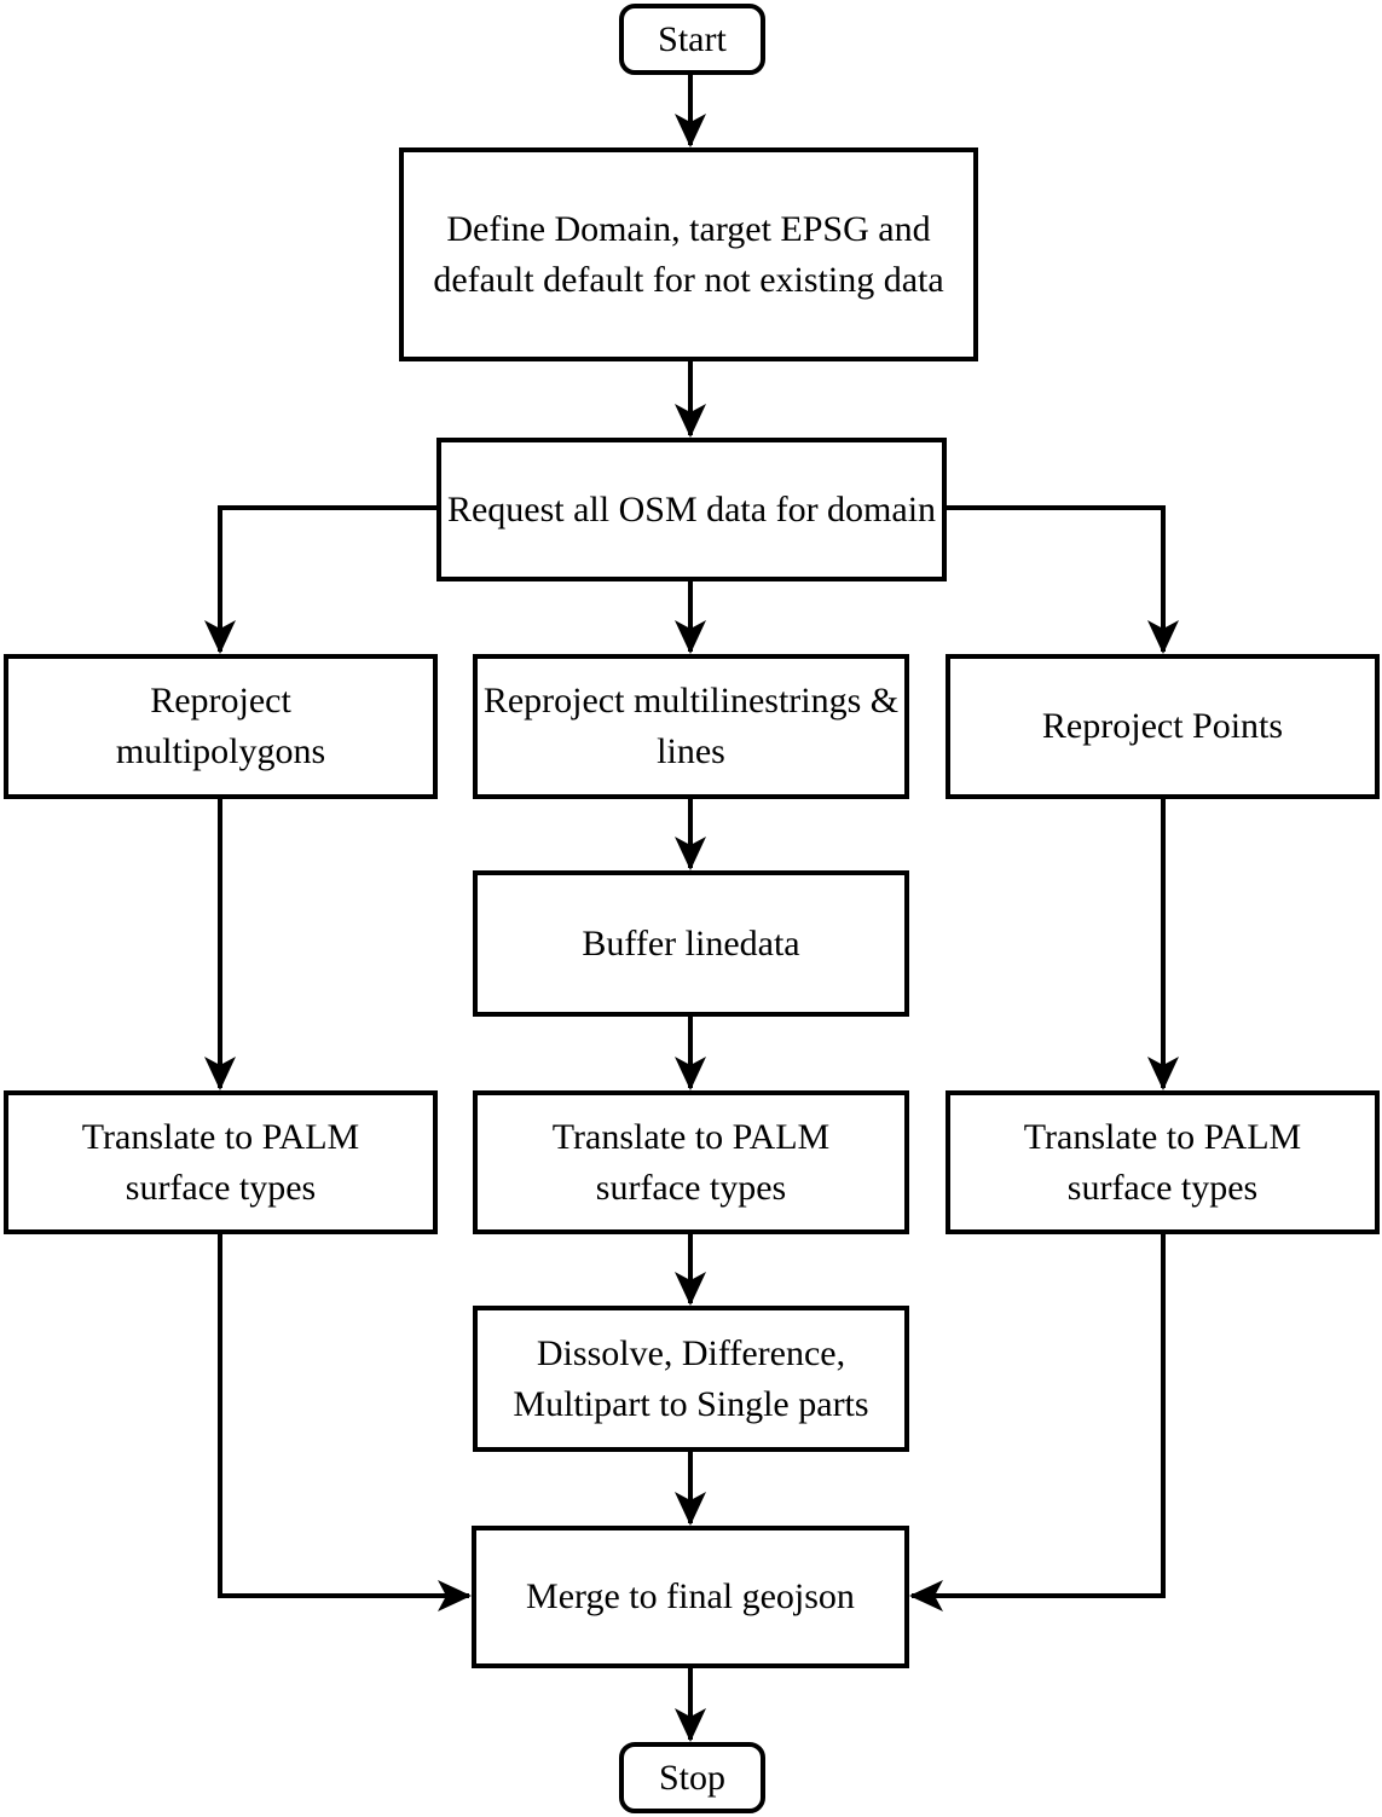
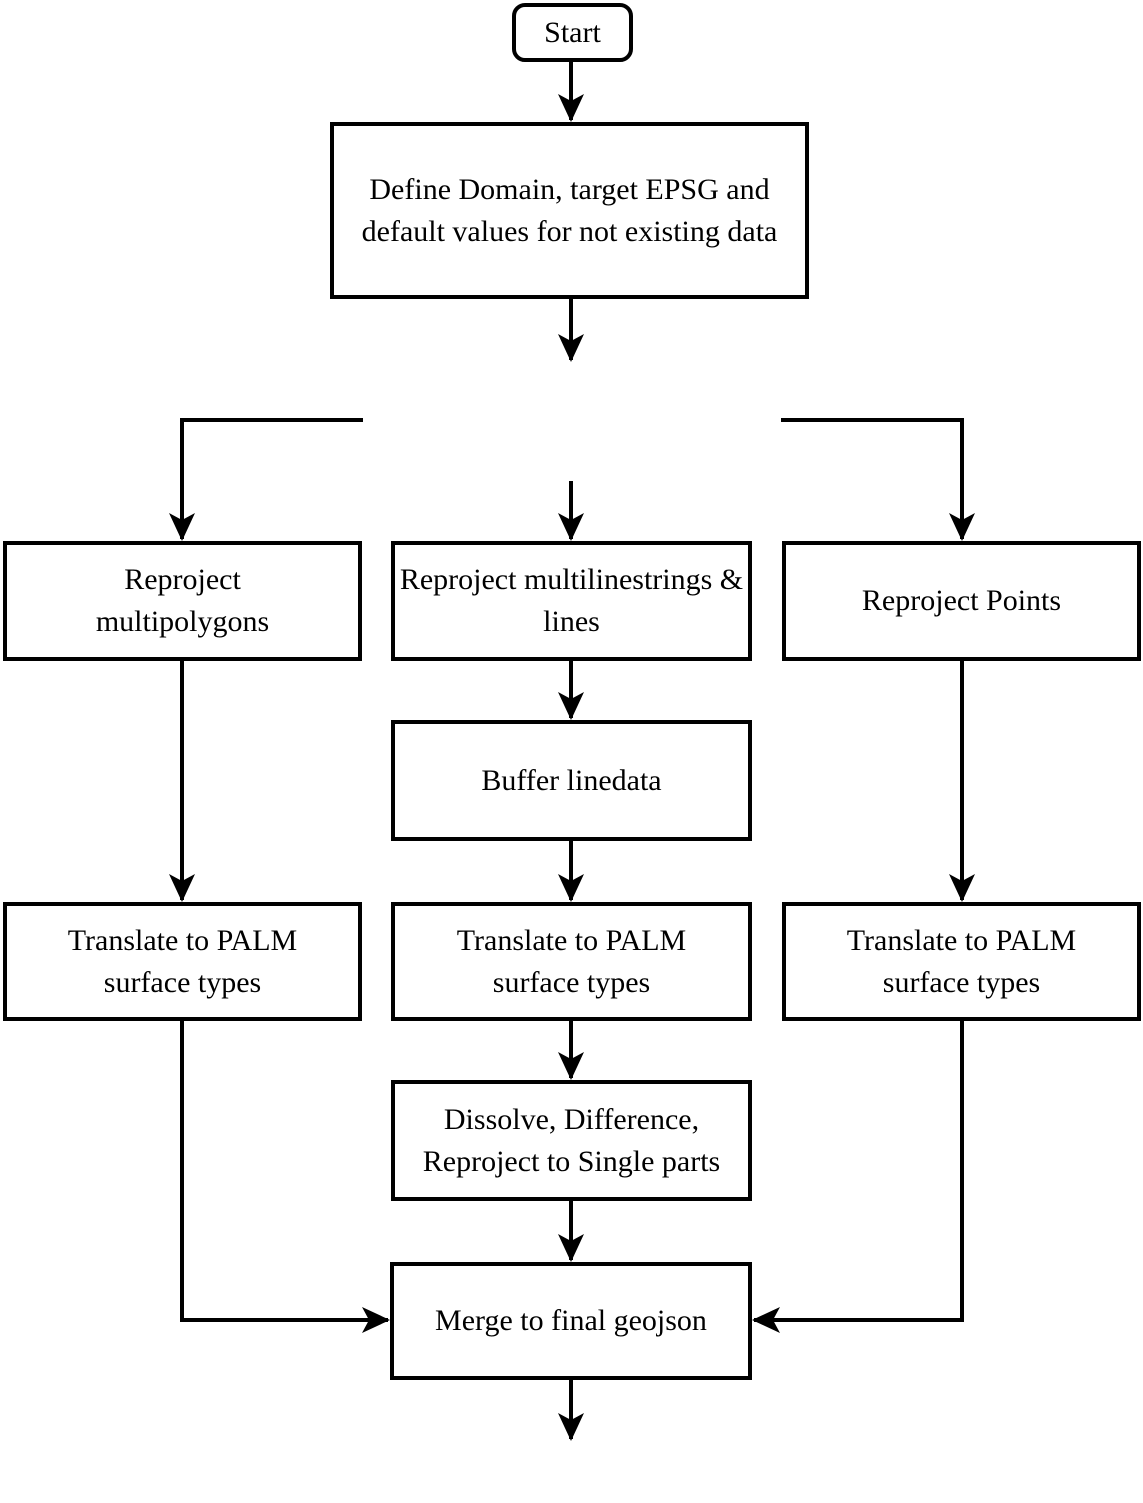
  Start
- Define Domain, target EPSG and default default for not existing data
+ Define Domain, target EPSG and default values for not existing data
- Request all OSM data for domain
  Reproject multipolygons
  Reproject multilinestrings & lines
  Reproject Points
  Buffer linedata
  Translate to PALM surface types
  Translate to PALM surface types
  Translate to PALM surface types
- Dissolve, Difference, Multipart to Single parts
+ Dissolve, Difference, Reproject to Single parts
  Merge to final geojson
- Stop
